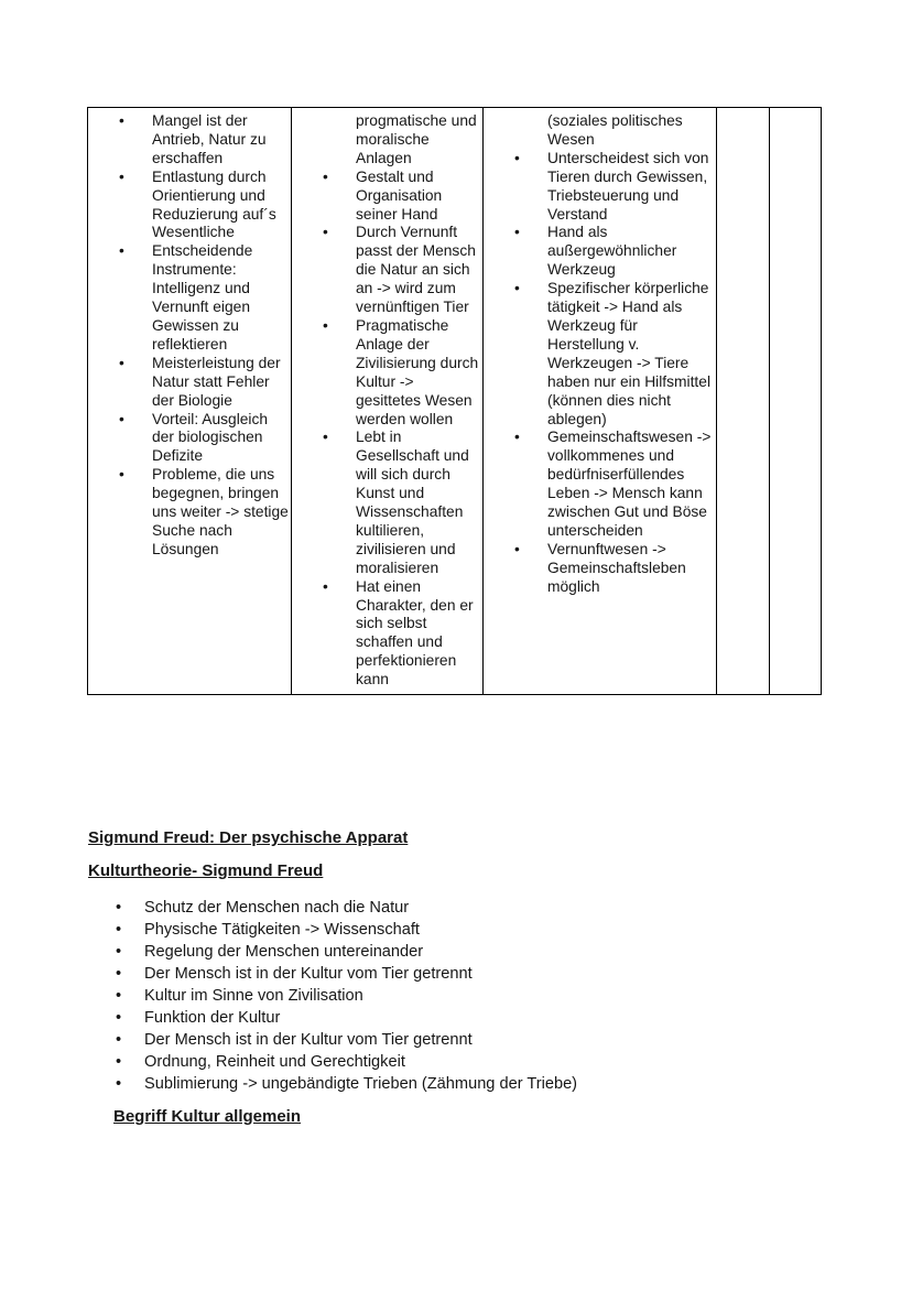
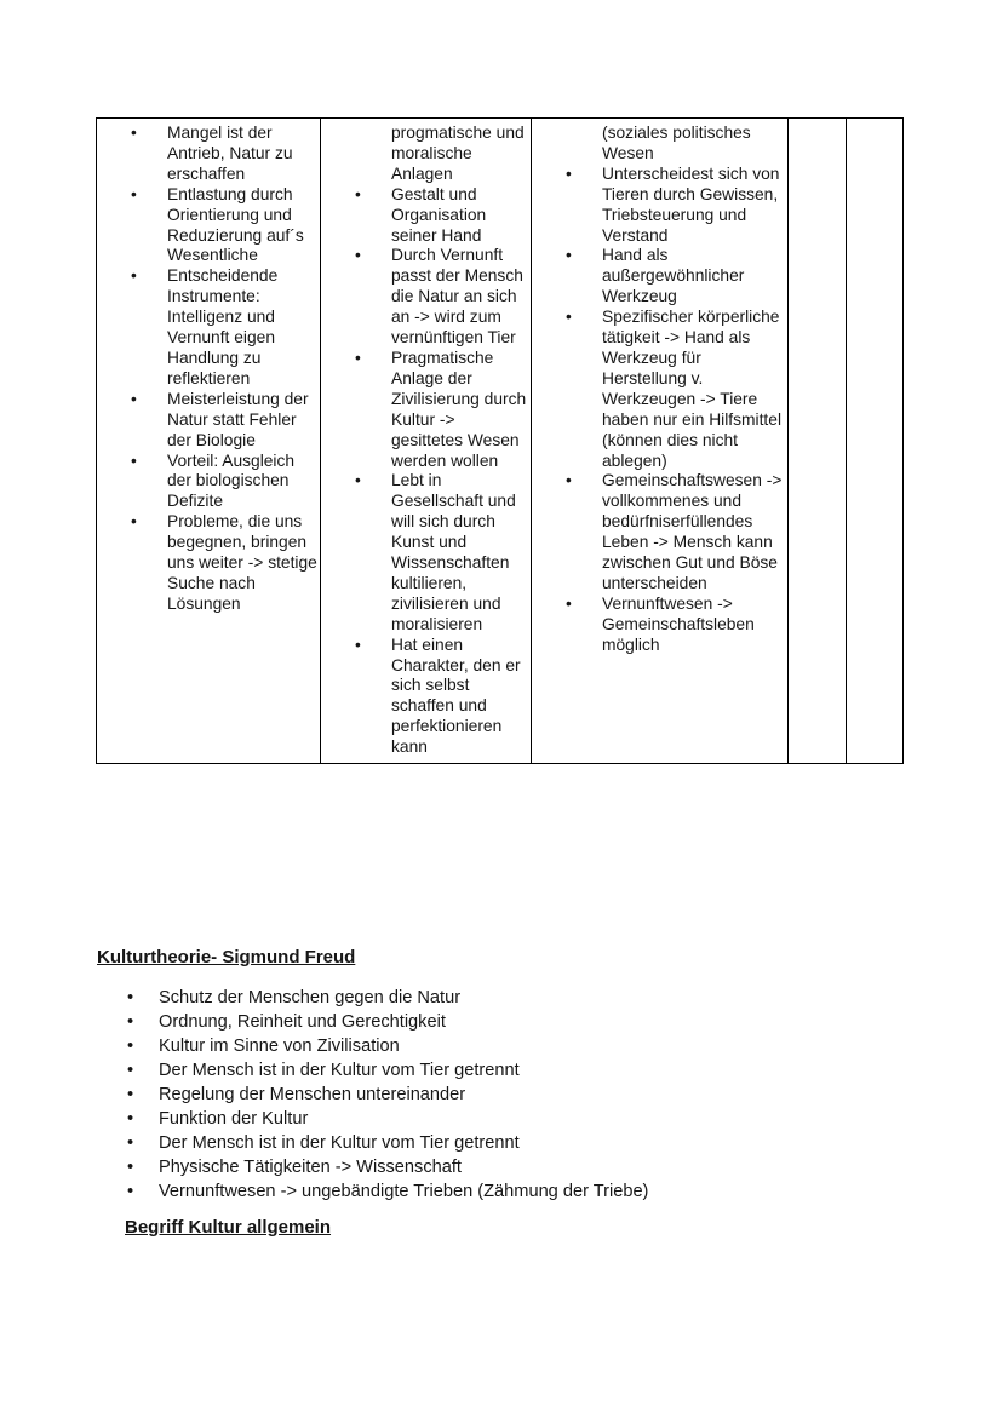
- Mangel ist der Antrieb, Natur zu erschaffen Entlastung durch Orientierung und Reduzierung auf´s Wesentliche Entscheidende Instrumente: Intelligenz und Vernunft eigen Gewissen zu reflektieren Meisterleistung der Natur statt Fehler der Biologie Vorteil: Ausgleich der biologischen Defizite Probleme, die uns begegnen, bringen uns weiter -> stetige Suche nach Lösungen	progmatische und moralische Anlagen Gestalt und Organisation seiner Hand Durch Vernunft passt der Mensch die Natur an sich an -> wird zum vernünftigen Tier Pragmatische Anlage der Zivilisierung durch Kultur -> gesittetes Wesen werden wollen Lebt in Gesellschaft und will sich durch Kunst und Wissenschaften kultilieren, zivilisieren und moralisieren Hat einen Charakter, den er sich selbst schaffen und perfektionieren kann	(soziales politisches Wesen Unterscheidest sich von Tieren durch Gewissen, Triebsteuerung und Verstand Hand als außergewöhnlicher Werkzeug Spezifischer körperliche tätigkeit -> Hand als Werkzeug für Herstellung v. Werkzeugen -> Tiere haben nur ein Hilfsmittel (können dies nicht ablegen) Gemeinschaftswesen -> vollkommenes und bedürfniserfüllendes Leben -> Mensch kann zwischen Gut und Böse unterscheiden Vernunftwesen -> Gemeinschaftsleben möglich
+ Mangel ist der Antrieb, Natur zu erschaffen Entlastung durch Orientierung und Reduzierung auf´s Wesentliche Entscheidende Instrumente: Intelligenz und Vernunft eigen Handlung zu reflektieren Meisterleistung der Natur statt Fehler der Biologie Vorteil: Ausgleich der biologischen Defizite Probleme, die uns begegnen, bringen uns weiter -> stetige Suche nach Lösungen	progmatische und moralische Anlagen Gestalt und Organisation seiner Hand Durch Vernunft passt der Mensch die Natur an sich an -> wird zum vernünftigen Tier Pragmatische Anlage der Zivilisierung durch Kultur -> gesittetes Wesen werden wollen Lebt in Gesellschaft und will sich durch Kunst und Wissenschaften kultilieren, zivilisieren und moralisieren Hat einen Charakter, den er sich selbst schaffen und perfektionieren kann	(soziales politisches Wesen Unterscheidest sich von Tieren durch Gewissen, Triebsteuerung und Verstand Hand als außergewöhnlicher Werkzeug Spezifischer körperliche tätigkeit -> Hand als Werkzeug für Herstellung v. Werkzeugen -> Tiere haben nur ein Hilfsmittel (können dies nicht ablegen) Gemeinschaftswesen -> vollkommenes und bedürfniserfüllendes Leben -> Mensch kann zwischen Gut und Böse unterscheiden Vernunftwesen -> Gemeinschaftsleben möglich
- Sigmund Freud: Der psychische Apparat
  Kulturtheorie- Sigmund Freud
- Schutz der Menschen nach die Natur
+ Schutz der Menschen gegen die Natur
- Physische Tätigkeiten -> Wissenschaft
+ Ordnung, Reinheit und Gerechtigkeit
- Regelung der Menschen untereinander
+ Kultur im Sinne von Zivilisation
  Der Mensch ist in der Kultur vom Tier getrennt
- Kultur im Sinne von Zivilisation
+ Regelung der Menschen untereinander
  Funktion der Kultur
  Der Mensch ist in der Kultur vom Tier getrennt
- Ordnung, Reinheit und Gerechtigkeit
+ Physische Tätigkeiten -> Wissenschaft
- Sublimierung -> ungebändigte Trieben (Zähmung der Triebe)
+ Vernunftwesen -> ungebändigte Trieben (Zähmung der Triebe)
  Begriff Kultur allgemein
